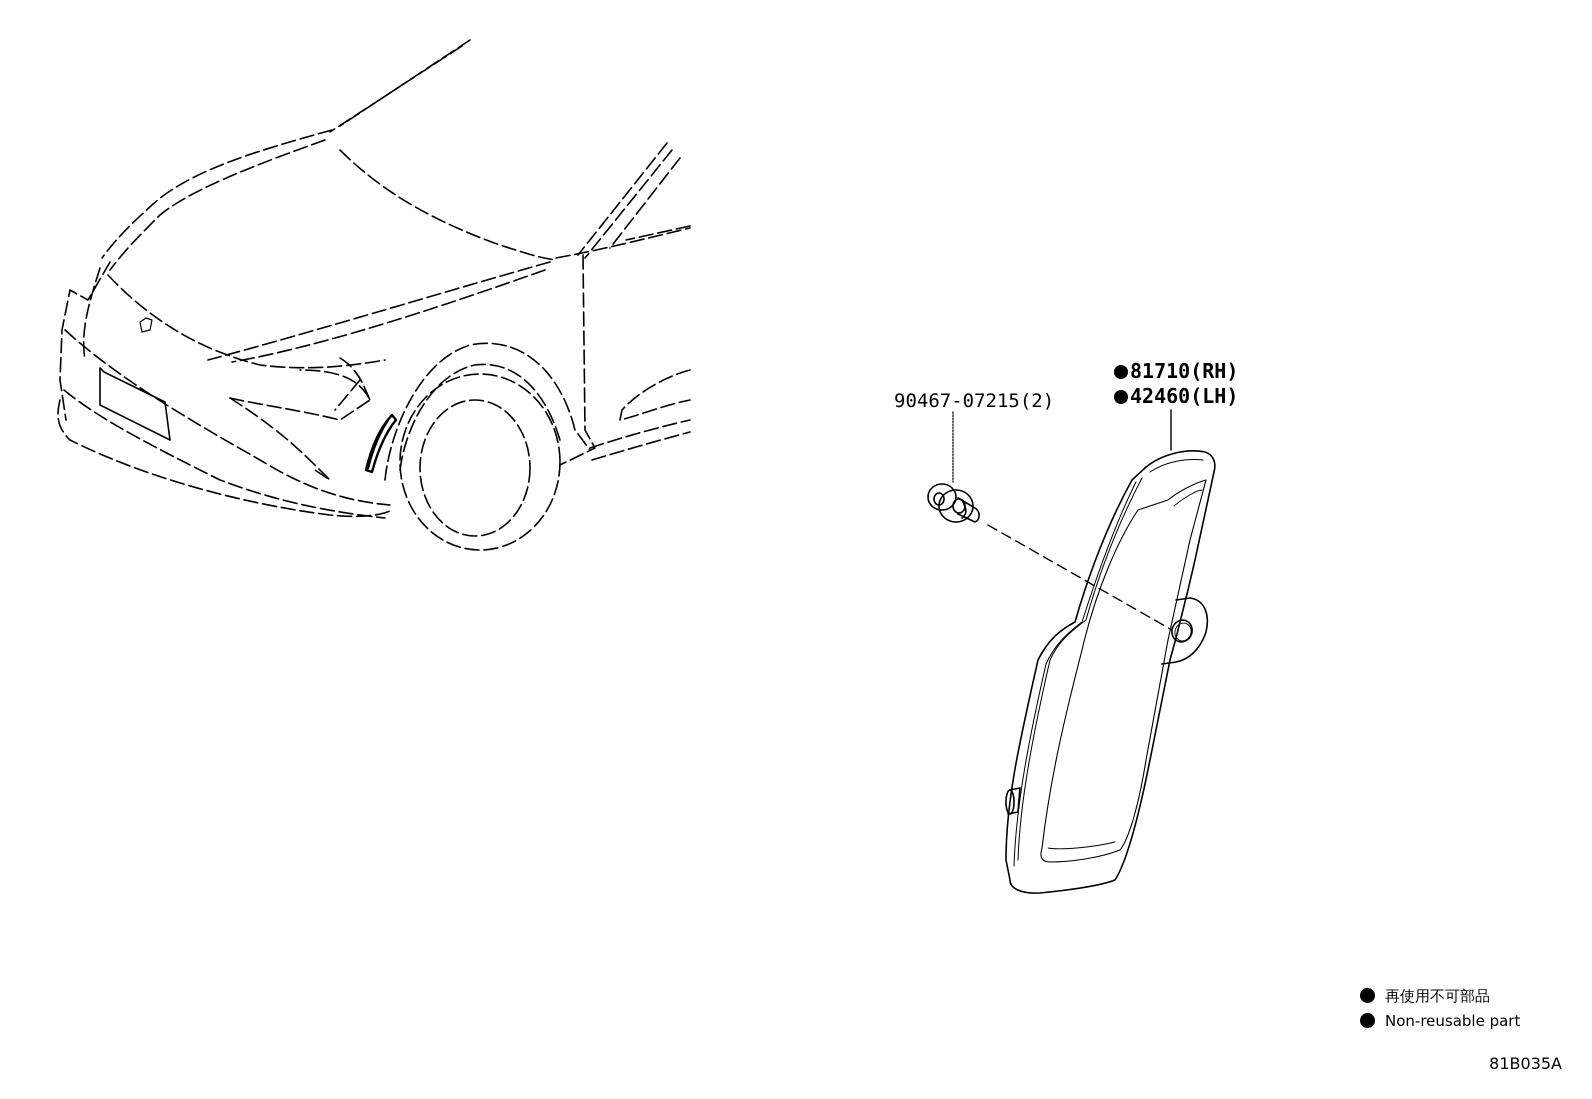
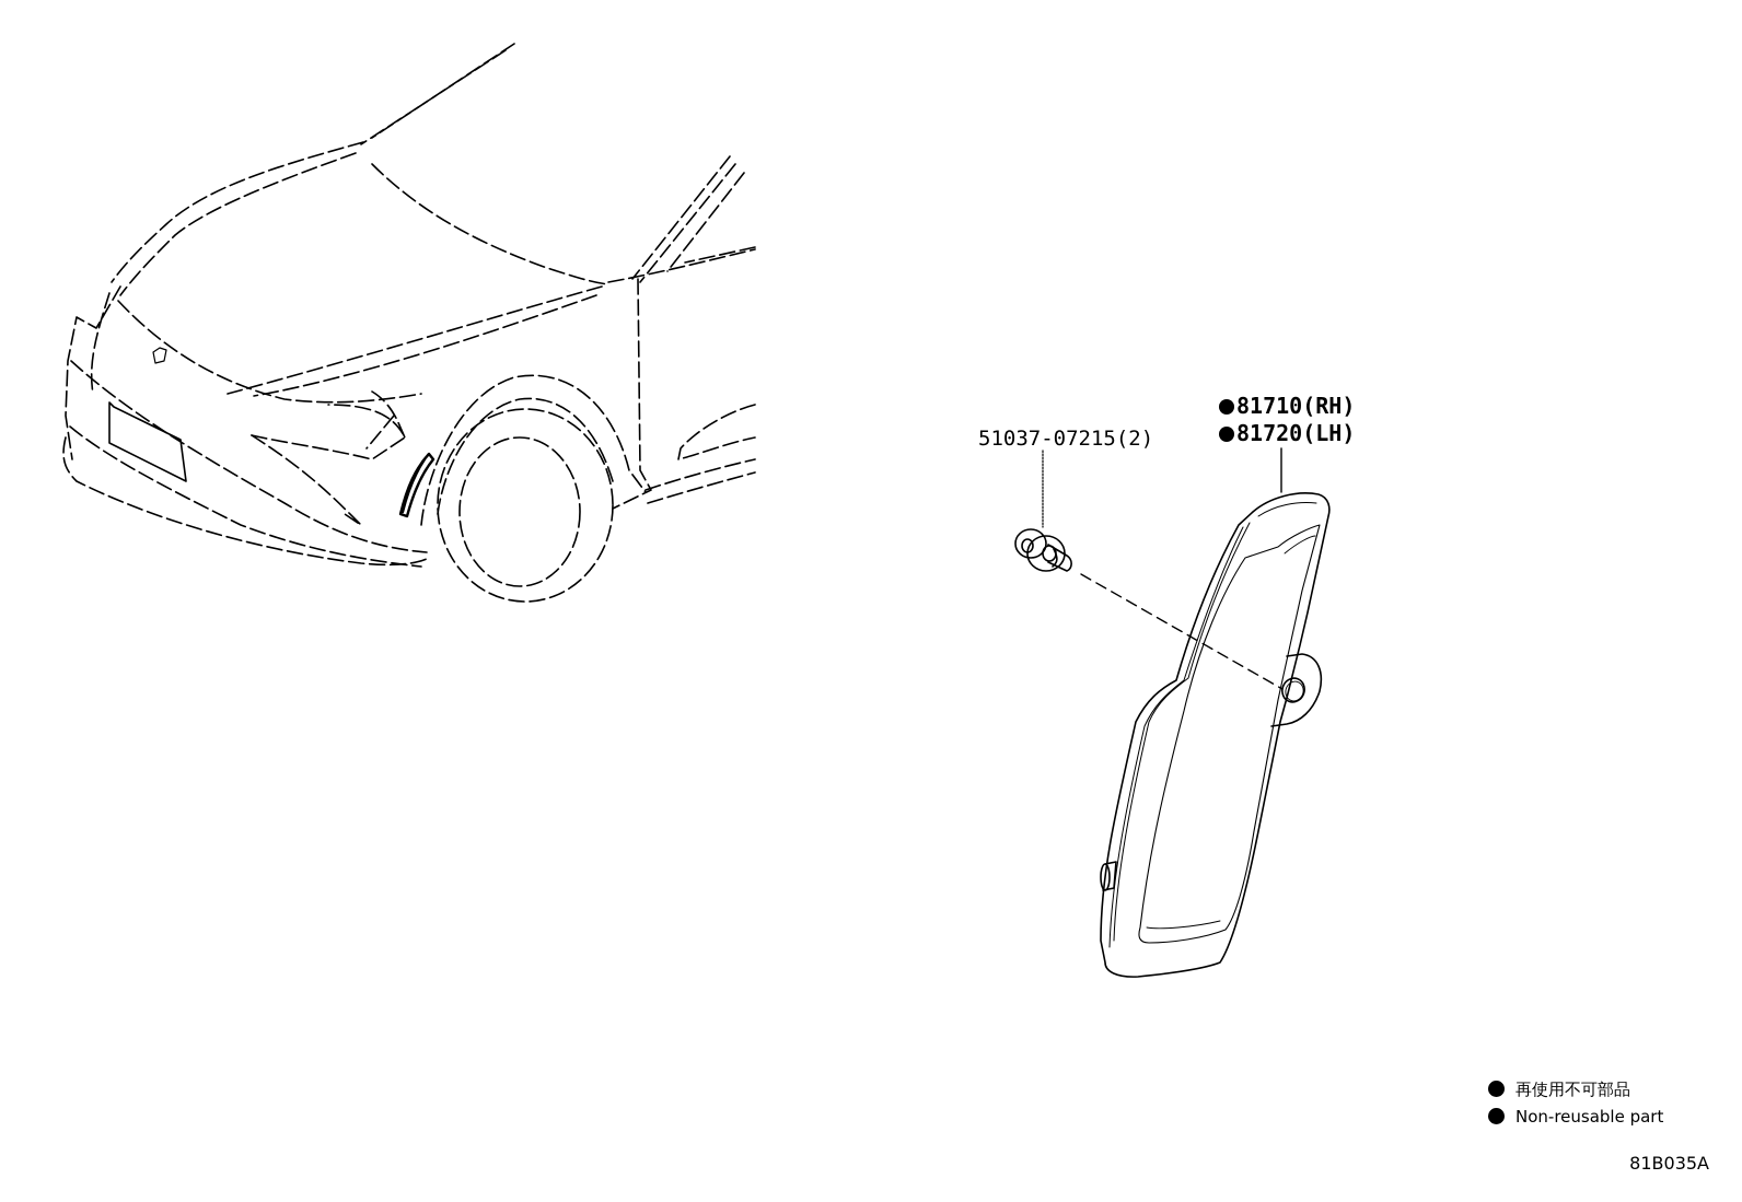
- 90467-07215(2)
+ 51037-07215(2)
  81710(RH)
- 42460(LH)
+ 81720(LH)
  再使用不可部品
  Non-reusable part
  81B035A
